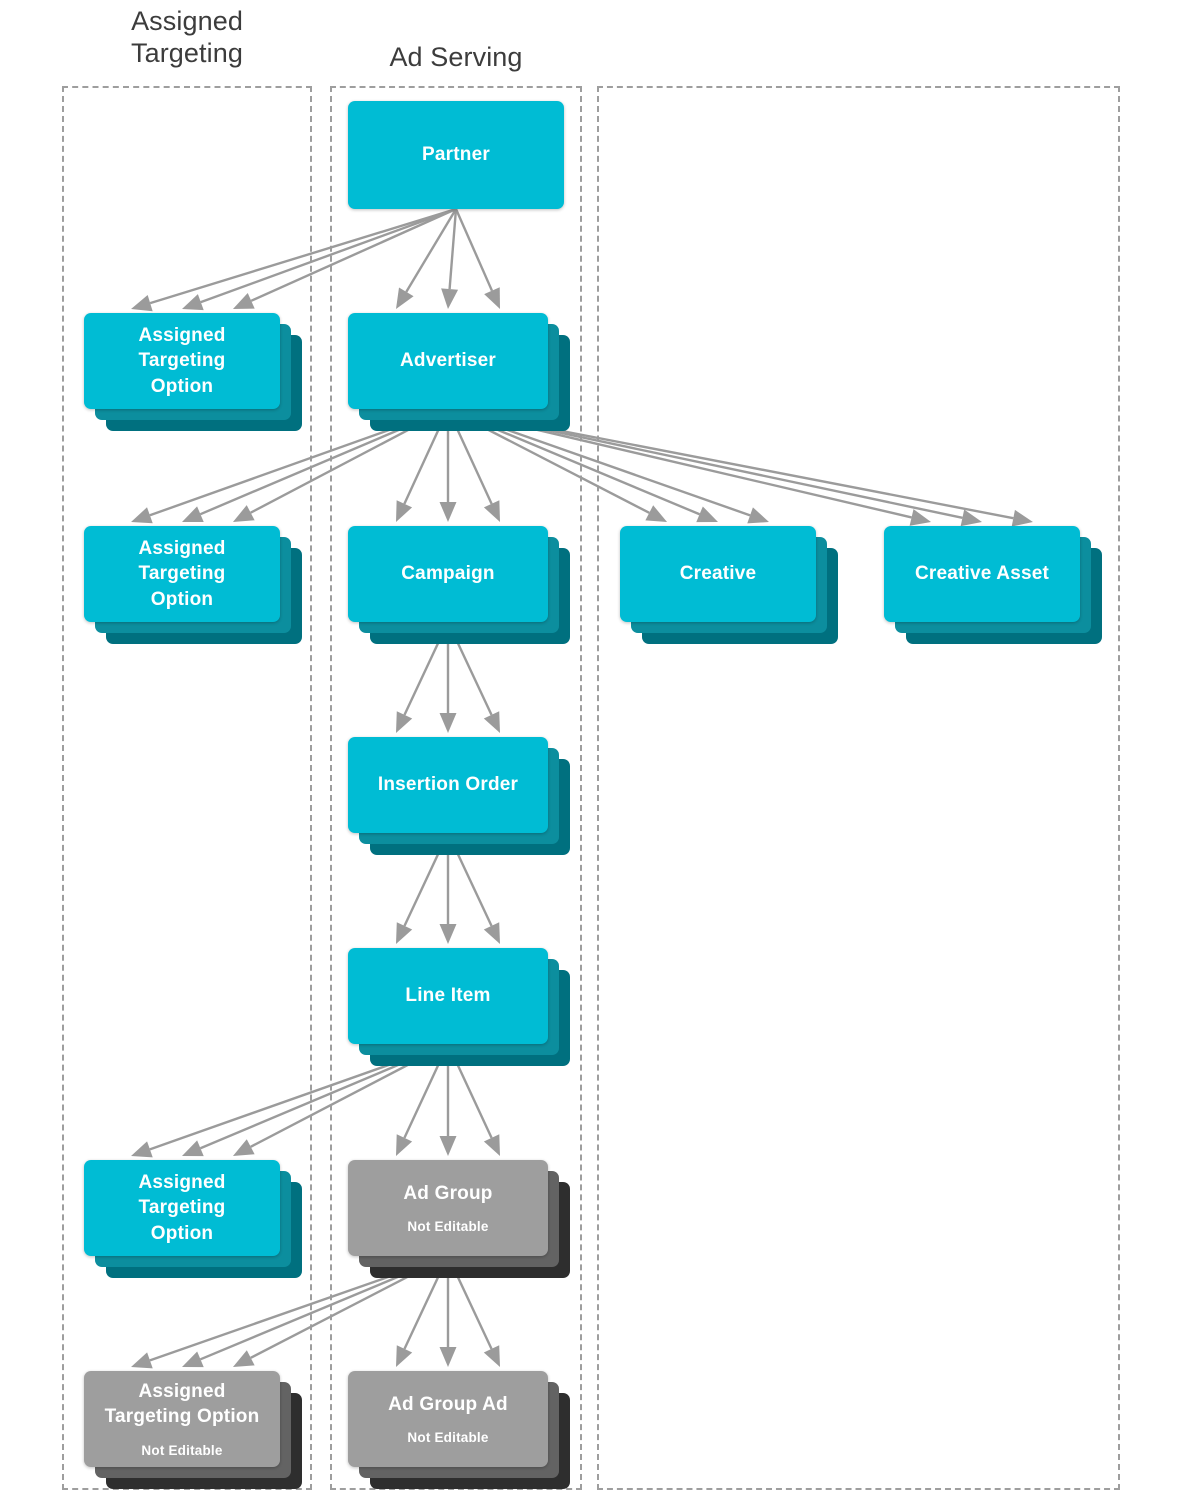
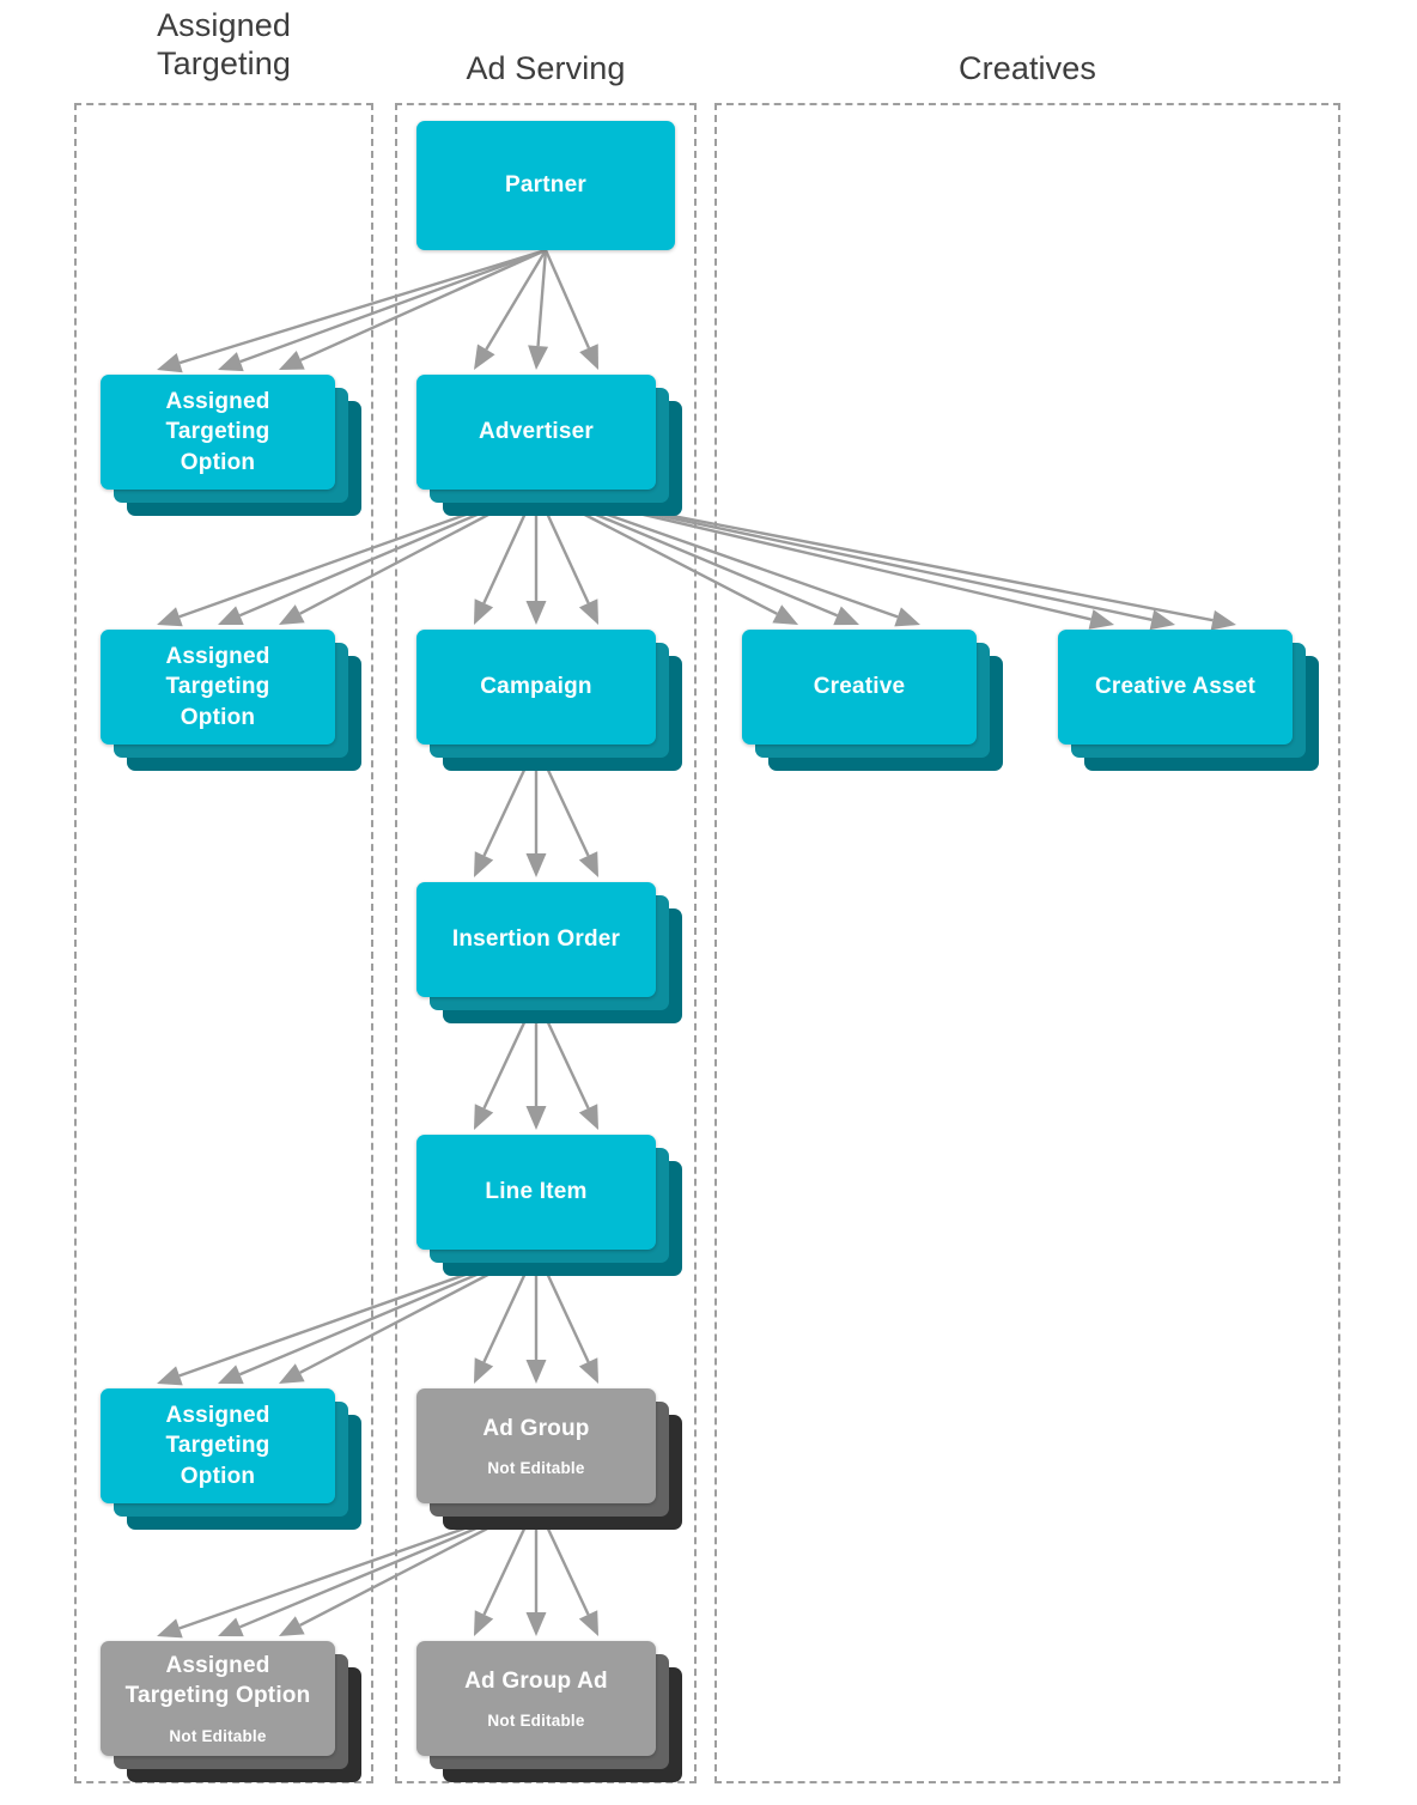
  Assigned
  Targeting
  Ad Serving
+ Creatives
  Partner
  Assigned
  Targeting
  Option
  Advertiser
  Assigned
  Targeting
  Option
  Campaign
  Creative
  Creative Asset
  Insertion Order
  Line Item
  Assigned
  Targeting
  Option
  Ad Group
  Not Editable
  Assigned
  Targeting Option
  Not Editable
  Ad Group Ad
  Not Editable
